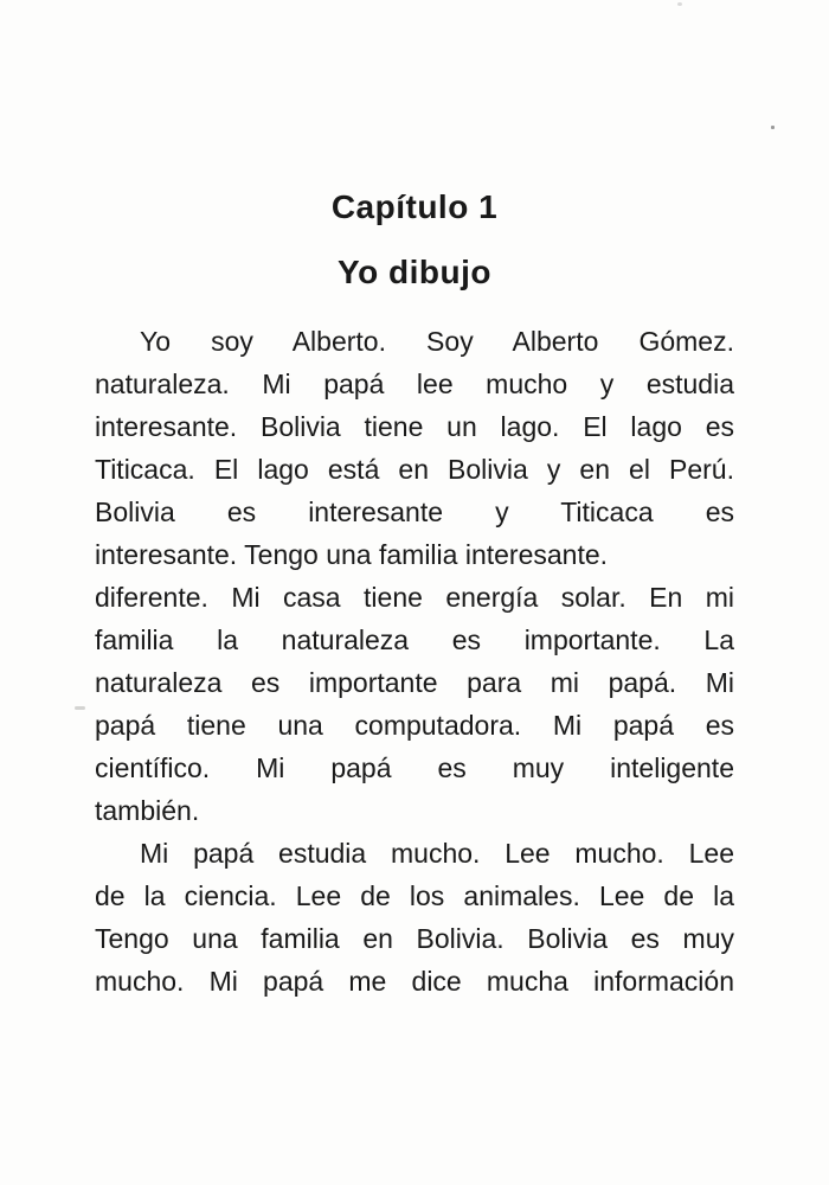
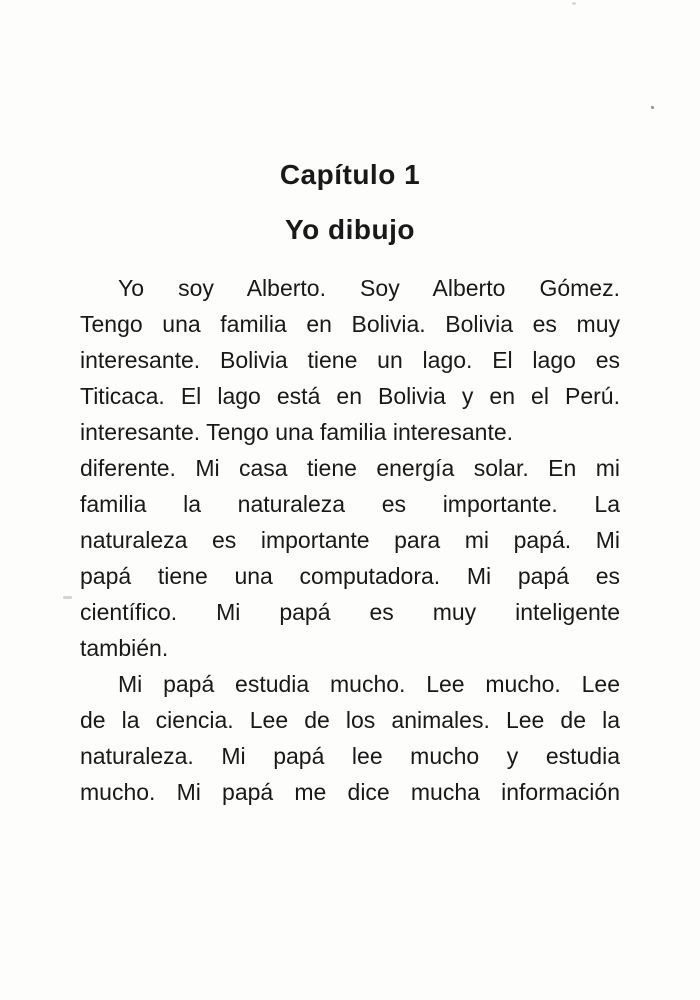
  Capítulo 1
  Yo dibujo
  Yo soy Alberto. Soy Alberto Gómez.
- naturaleza. Mi papá lee mucho y estudia
+ Tengo una familia en Bolivia. Bolivia es muy
  interesante. Bolivia tiene un lago. El lago es
  Titicaca. El lago está en Bolivia y en el Perú.
- Bolivia es interesante y Titicaca es
  interesante. Tengo una familia interesante.
  diferente. Mi casa tiene energía solar. En mi
  familia la naturaleza es importante. La
  naturaleza es importante para mi papá. Mi
  papá tiene una computadora. Mi papá es
  científico. Mi papá es muy inteligente
  también.
  Mi papá estudia mucho. Lee mucho. Lee
  de la ciencia. Lee de los animales. Lee de la
- Tengo una familia en Bolivia. Bolivia es muy
+ naturaleza. Mi papá lee mucho y estudia
  mucho. Mi papá me dice mucha información
